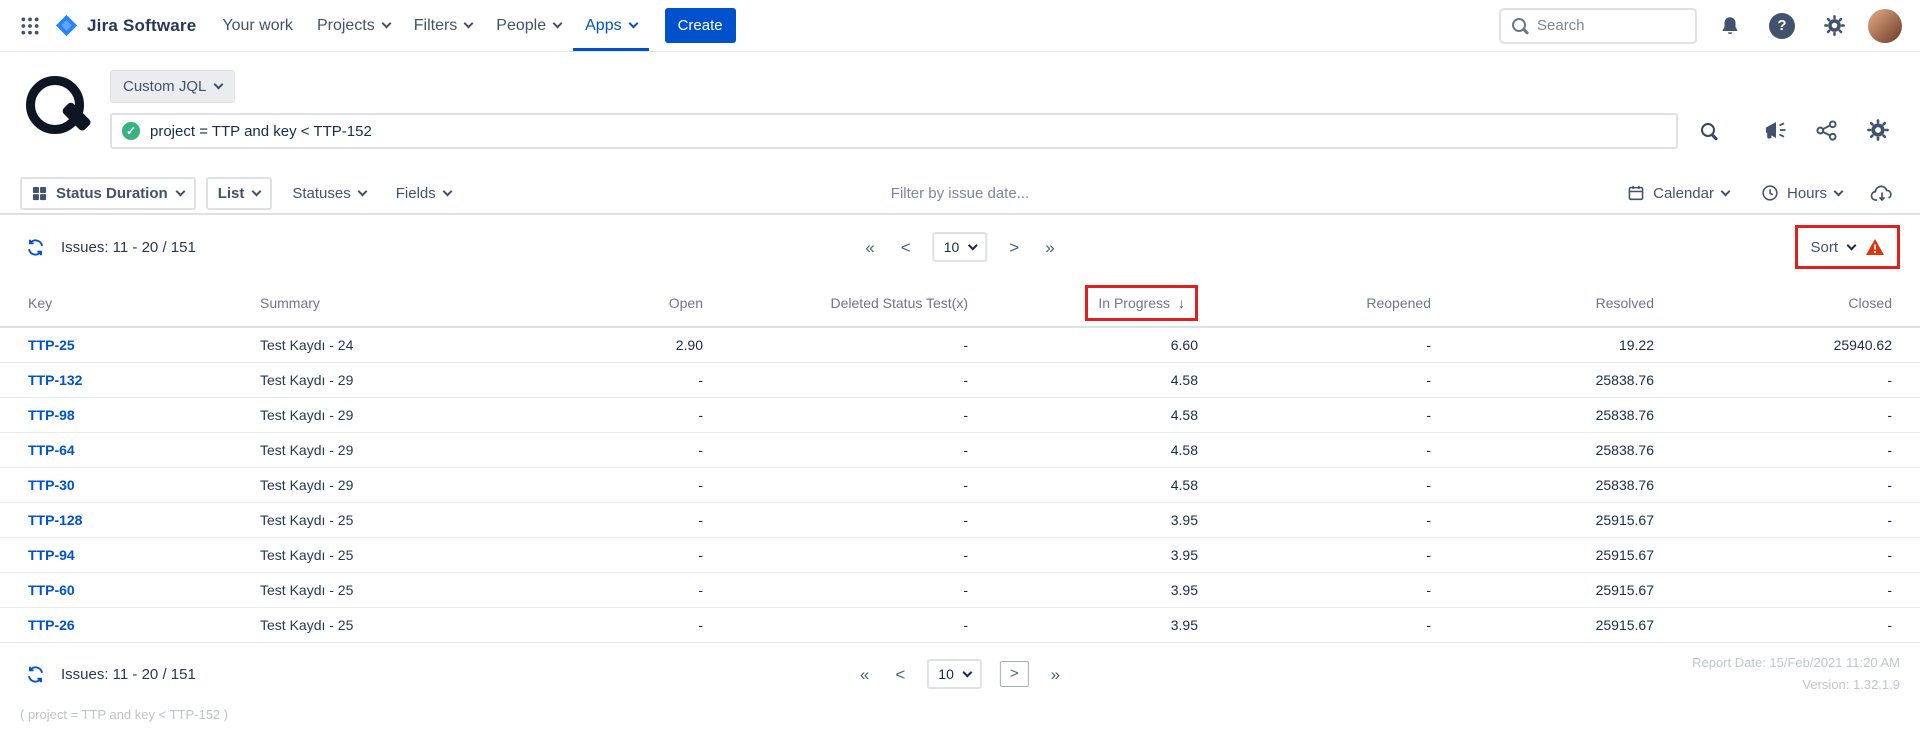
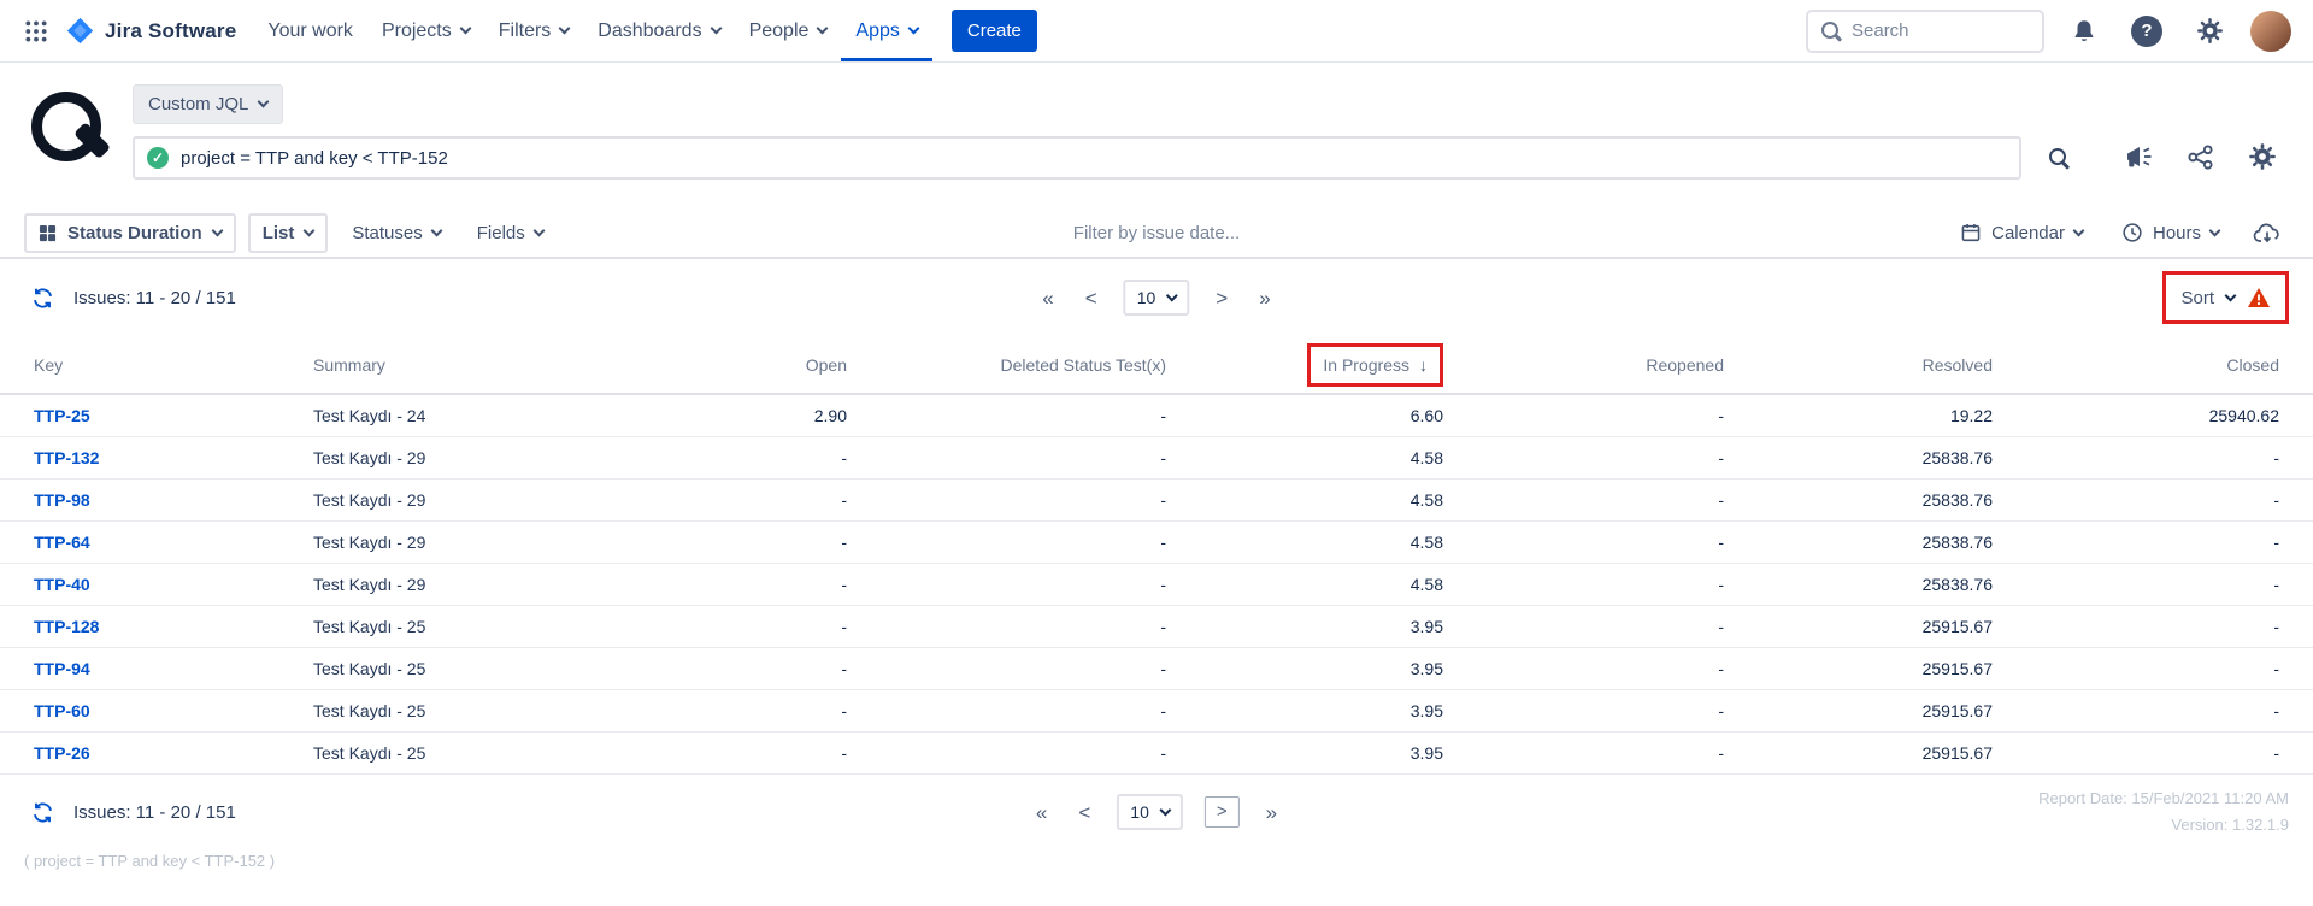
  Jira Software
  Your work
  Projects
  Filters
+ Dashboards
  People
  Apps
  Create
  Search
  ?
  Custom JQL
  ✓
  project = TTP and key < TTP-152
  Status Duration
  List
  Statuses
  Fields
  Filter by issue date...
  Calendar
  Hours
  Issues: 11 - 20 / 151
  «
  <
  10
  >
  »
  Sort
  Key	Summary	Open	Deleted Status Test(x)	In Progress ↓	Reopened	Resolved	Closed
  TTP-25	Test Kaydı - 24	2.90	-	6.60	-	19.22	25940.62
  TTP-132	Test Kaydı - 29	-	-	4.58	-	25838.76	-
  TTP-98	Test Kaydı - 29	-	-	4.58	-	25838.76	-
  TTP-64	Test Kaydı - 29	-	-	4.58	-	25838.76	-
- TTP-30	Test Kaydı - 29	-	-	4.58	-	25838.76	-
+ TTP-40	Test Kaydı - 29	-	-	4.58	-	25838.76	-
  TTP-128	Test Kaydı - 25	-	-	3.95	-	25915.67	-
  TTP-94	Test Kaydı - 25	-	-	3.95	-	25915.67	-
  TTP-60	Test Kaydı - 25	-	-	3.95	-	25915.67	-
  TTP-26	Test Kaydı - 25	-	-	3.95	-	25915.67	-
  Issues: 11 - 20 / 151
  «
  <
  10
  >
  »
  Report Date: 15/Feb/2021 11:20 AM
  Version: 1.32.1.9
  ( project = TTP and key < TTP-152 )
